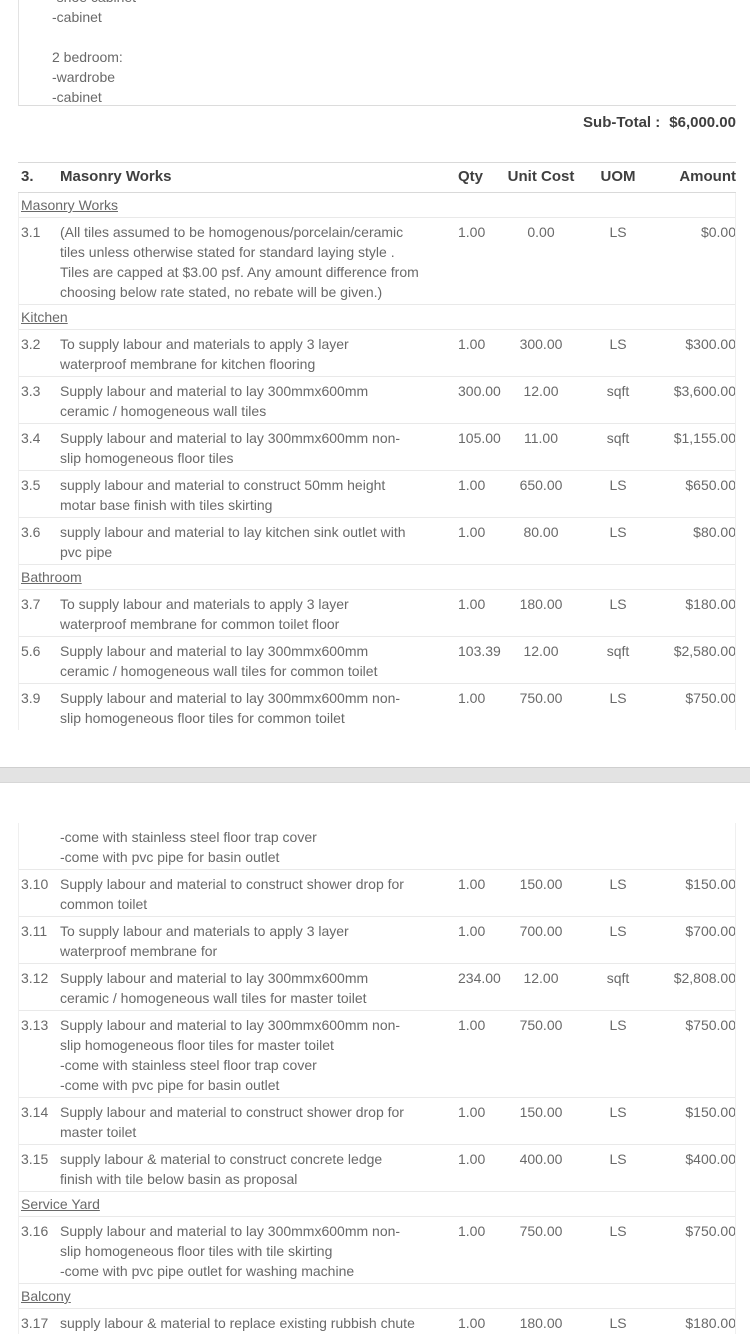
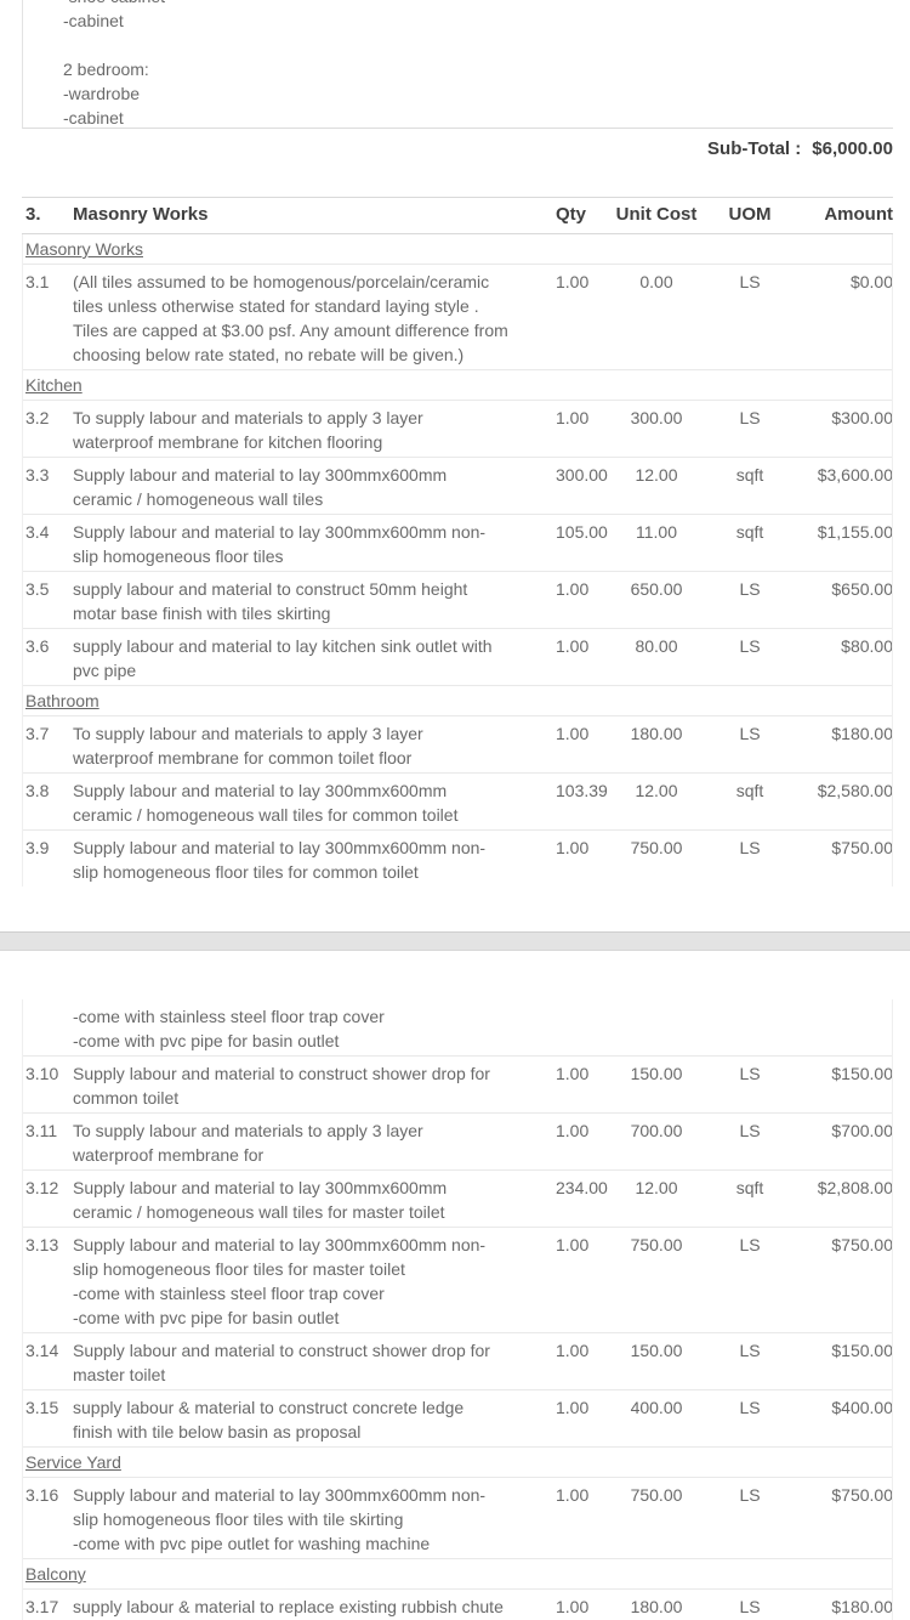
  -cabinet
  2 bedroom:
  -wardrobe
  -cabinet
  Sub-Total : $6,000.00
  3.
  Masonry Works
  Qty
  Unit Cost
  UOM
  Amount
  Masonry Works
  3.1
  (All tiles assumed to be homogenous/porcelain/ceramic
  tiles unless otherwise stated for standard laying style .
  Tiles are capped at $3.00 psf. Any amount difference from
  choosing below rate stated, no rebate will be given.)
  1.00
  0.00
  LS
  $0.00
  Kitchen
  3.2
  To supply labour and materials to apply 3 layer
  waterproof membrane for kitchen flooring
  1.00
  300.00
  LS
  $300.00
  3.3
  Supply labour and material to lay 300mmx600mm
  ceramic / homogeneous wall tiles
  300.00
  12.00
  sqft
  $3,600.00
  3.4
  Supply labour and material to lay 300mmx600mm non-
  slip homogeneous floor tiles
  105.00
  11.00
  sqft
  $1,155.00
  3.5
  supply labour and material to construct 50mm height
  motar base finish with tiles skirting
  1.00
  650.00
  LS
  $650.00
  3.6
  supply labour and material to lay kitchen sink outlet with
  pvc pipe
  1.00
  80.00
  LS
  $80.00
  Bathroom
  3.7
  To supply labour and materials to apply 3 layer
  waterproof membrane for common toilet floor
  1.00
  180.00
  LS
  $180.00
- 5.6
+ 3.8
  Supply labour and material to lay 300mmx600mm
  ceramic / homogeneous wall tiles for common toilet
  103.39
  12.00
  sqft
  $2,580.00
  3.9
  Supply labour and material to lay 300mmx600mm non-
  slip homogeneous floor tiles for common toilet
  1.00
  750.00
  LS
  $750.00
  -come with stainless steel floor trap cover
  -come with pvc pipe for basin outlet
  3.10
  Supply labour and material to construct shower drop for
  common toilet
  1.00
  150.00
  LS
  $150.00
  3.11
  To supply labour and materials to apply 3 layer
  waterproof membrane for
  1.00
  700.00
  LS
  $700.00
  3.12
  Supply labour and material to lay 300mmx600mm
  ceramic / homogeneous wall tiles for master toilet
  234.00
  12.00
  sqft
  $2,808.00
  3.13
  Supply labour and material to lay 300mmx600mm non-
  slip homogeneous floor tiles for master toilet
  -come with stainless steel floor trap cover
  -come with pvc pipe for basin outlet
  1.00
  750.00
  LS
  $750.00
  3.14
  Supply labour and material to construct shower drop for
  master toilet
  1.00
  150.00
  LS
  $150.00
  3.15
  supply labour & material to construct concrete ledge
  finish with tile below basin as proposal
  1.00
  400.00
  LS
  $400.00
  Service Yard
  3.16
  Supply labour and material to lay 300mmx600mm non-
  slip homogeneous floor tiles with tile skirting
  -come with pvc pipe outlet for washing machine
  1.00
  750.00
  LS
  $750.00
  Balcony
  3.17
  supply labour & material to replace existing rubbish chute
  1.00
  180.00
  LS
  $180.00
